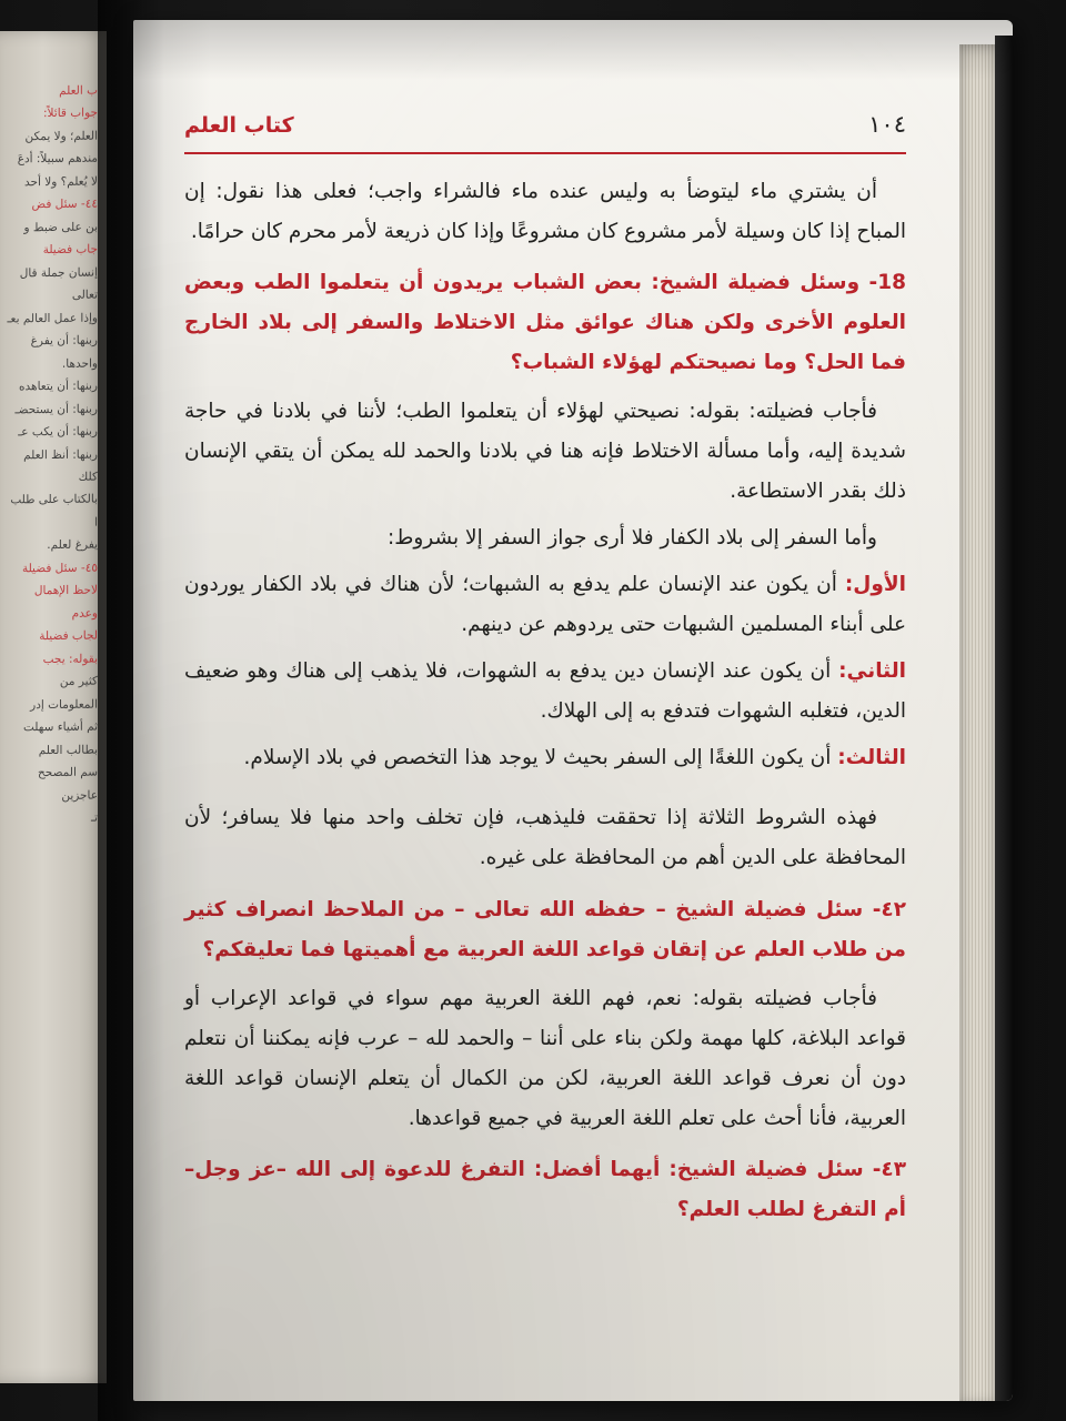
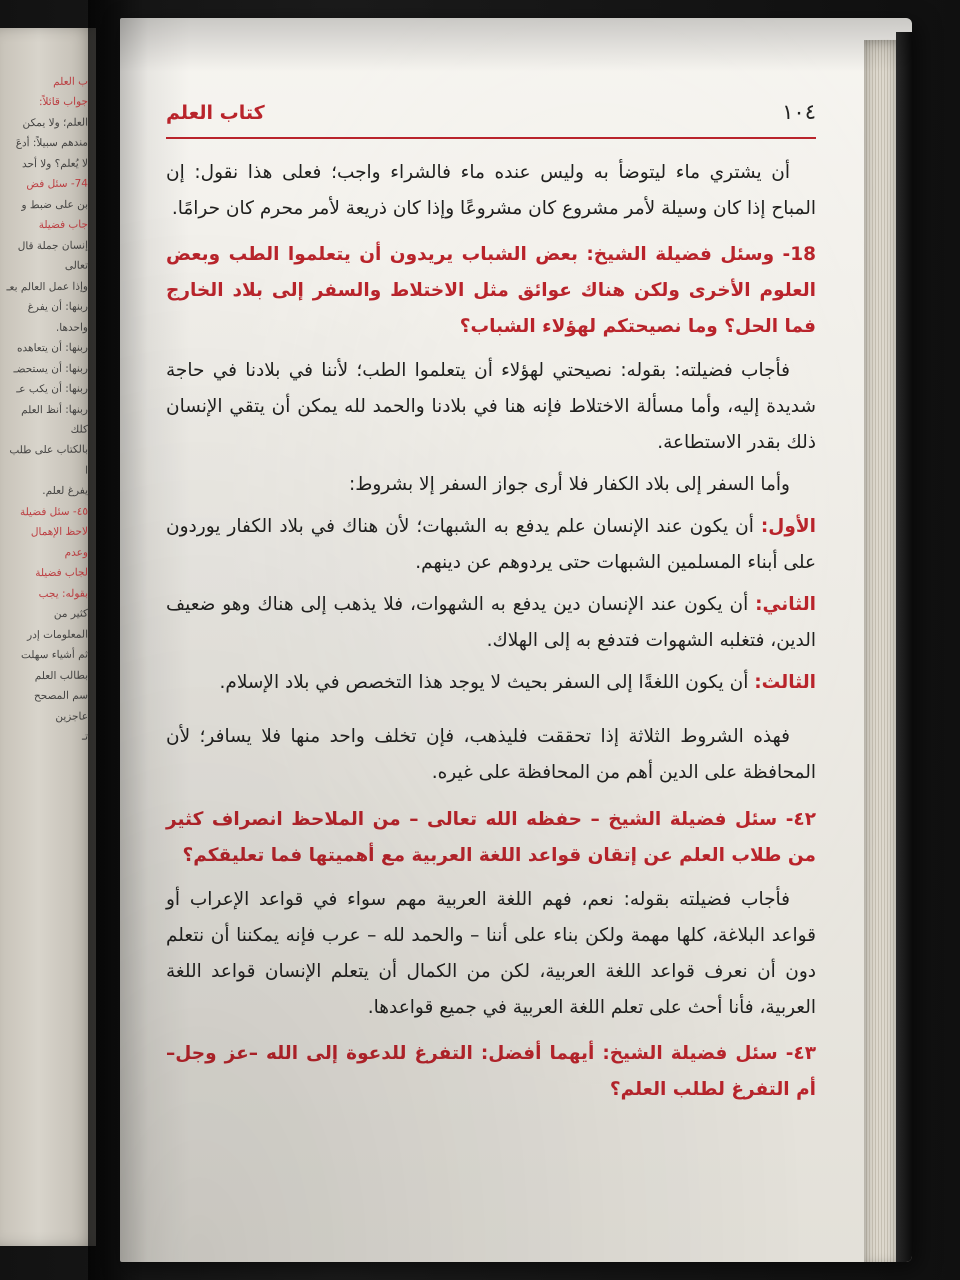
  ب العلم
  جواب قائلاً:
  العلم؛ ولا يمكن
  مندهم سبيلاً: أدعَ
  لا يُعلم؟ ولا أحد
- ٤٤- سئل فض
+ 74- سئل فض
  بن على ضبط و
  جاب فضيلة
  إنسان جملة قال تعالى
  وإذا عمل العالم بعـ
  ربنها: أن يفرغ
  واحدها.
  ربنها: أن يتعاهده
  ربنها: أن يستحضـ
  ربنها: أن يكب عـ
  ربنها: أنظ العلم كلك
  بالكتاب على طلب ا
  يفرغ لعلم.
  ٤٥- سئل فضيلة
  لاحظ الإهمال وعدم
  لجاب فضيلة
  بقوله: يجب
  كثير من المعلومات إدر
  ثم أشياء سهلت
  بطالب العلم
  سم المصحح عاجزين
  تـ
  كتاب العلم
  ١٠٤
  أن يشتري ماء ليتوضأ به وليس عنده ماء فالشراء واجب؛ فعلى هذا نقول: إن المباح إذا كان وسيلة لأمر مشروع كان مشروعًا وإذا كان ذريعة لأمر محرم كان حرامًا.
  18- وسئل فضيلة الشيخ: بعض الشباب يريدون أن يتعلموا الطب وبعض العلوم الأخرى ولكن هناك عوائق مثل الاختلاط والسفر إلى بلاد الخارج فما الحل؟ وما نصيحتكم لهؤلاء الشباب؟
  فأجاب فضيلته: بقوله: نصيحتي لهؤلاء أن يتعلموا الطب؛ لأننا في بلادنا في حاجة شديدة إليه، وأما مسألة الاختلاط فإنه هنا في بلادنا والحمد لله يمكن أن يتقي الإنسان ذلك بقدر الاستطاعة.
  وأما السفر إلى بلاد الكفار فلا أرى جواز السفر إلا بشروط:
  الأول: أن يكون عند الإنسان علم يدفع به الشبهات؛ لأن هناك في بلاد الكفار يوردون على أبناء المسلمين الشبهات حتى يردوهم عن دينهم.
  الثاني: أن يكون عند الإنسان دين يدفع به الشهوات، فلا يذهب إلى هناك وهو ضعيف الدين، فتغلبه الشهوات فتدفع به إلى الهلاك.
  الثالث: أن يكون اللغةًا إلى السفر بحيث لا يوجد هذا التخصص في بلاد الإسلام.
  فهذه الشروط الثلاثة إذا تحققت فليذهب، فإن تخلف واحد منها فلا يسافر؛ لأن المحافظة على الدين أهم من المحافظة على غيره.
  ٤٢- سئل فضيلة الشيخ – حفظه الله تعالى – من الملاحظ انصراف كثير من طلاب العلم عن إتقان قواعد اللغة العربية مع أهميتها فما تعليقكم؟
  فأجاب فضيلته بقوله: نعم، فهم اللغة العربية مهم سواء في قواعد الإعراب أو قواعد البلاغة، كلها مهمة ولكن بناء على أننا – والحمد لله – عرب فإنه يمكننا أن نتعلم دون أن نعرف قواعد اللغة العربية، لكن من الكمال أن يتعلم الإنسان قواعد اللغة العربية، فأنا أحث على تعلم اللغة العربية في جميع قواعدها.
  ٤٣- سئل فضيلة الشيخ: أيهما أفضل: التفرغ للدعوة إلى الله –عز وجل– أم التفرغ لطلب العلم؟
